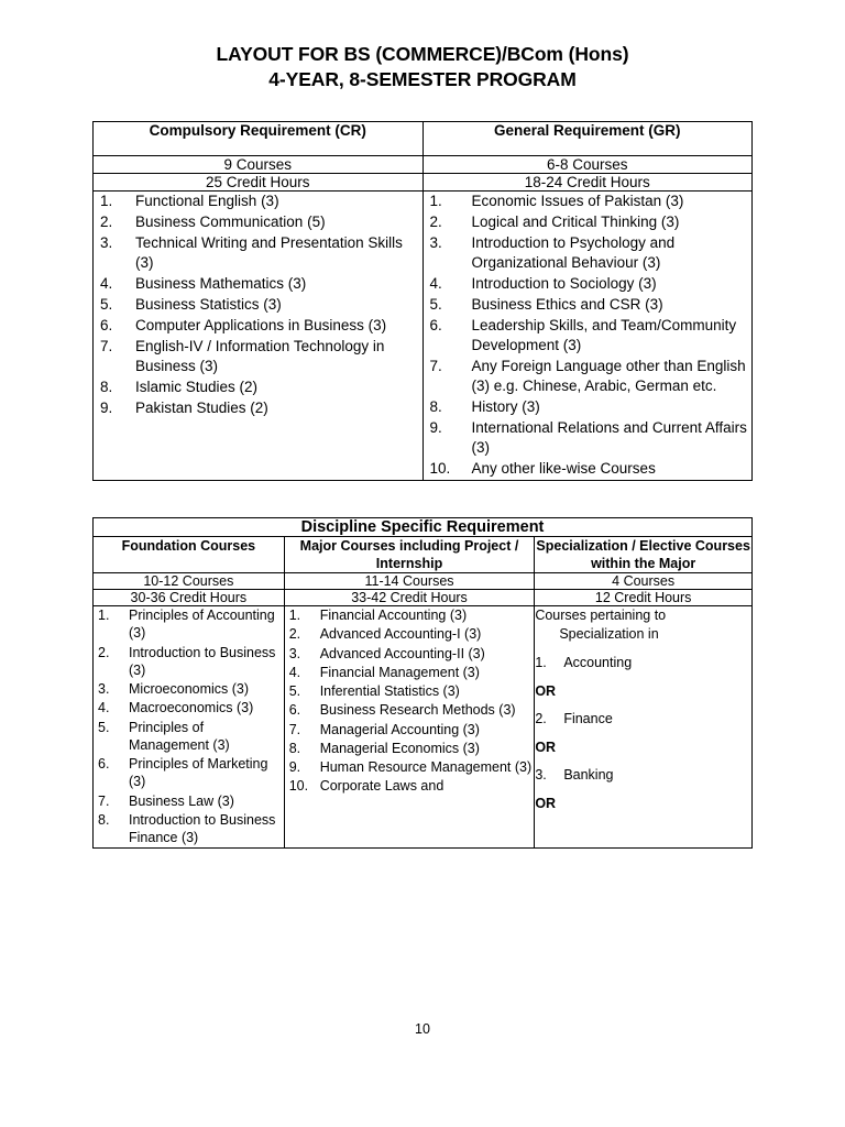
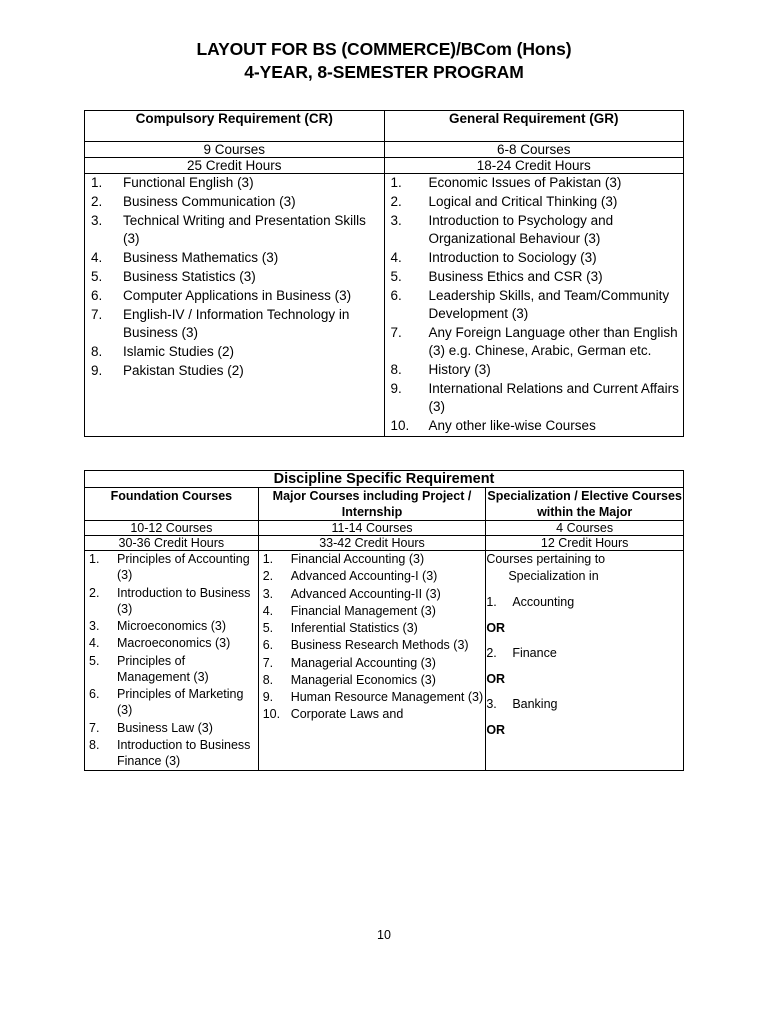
  LAYOUT FOR BS (COMMERCE)/BCom (Hons)
  4-YEAR, 8-SEMESTER PROGRAM
  Compulsory Requirement (CR)	General Requirement (GR)
  9 Courses	6-8 Courses
  25 Credit Hours	18-24 Credit Hours
- 1. Functional English (3)2. Business Communication (5)3. Technical Writing and Presentation Skills (3)4. Business Mathematics (3)5. Business Statistics (3)6. Computer Applications in Business (3)7. English-IV / Information Technology in Business (3)8. Islamic Studies (2)9. Pakistan Studies (2)	1. Economic Issues of Pakistan (3)2. Logical and Critical Thinking (3)3. Introduction to Psychology and Organizational Behaviour (3)4. Introduction to Sociology (3)5. Business Ethics and CSR (3)6. Leadership Skills, and Team/Community Development (3)7. Any Foreign Language other than English (3) e.g. Chinese, Arabic, German etc.8. History (3)9. International Relations and Current Affairs (3)10. Any other like-wise Courses
+ 1. Functional English (3)2. Business Communication (3)3. Technical Writing and Presentation Skills (3)4. Business Mathematics (3)5. Business Statistics (3)6. Computer Applications in Business (3)7. English-IV / Information Technology in Business (3)8. Islamic Studies (2)9. Pakistan Studies (2)	1. Economic Issues of Pakistan (3)2. Logical and Critical Thinking (3)3. Introduction to Psychology and Organizational Behaviour (3)4. Introduction to Sociology (3)5. Business Ethics and CSR (3)6. Leadership Skills, and Team/Community Development (3)7. Any Foreign Language other than English (3) e.g. Chinese, Arabic, German etc.8. History (3)9. International Relations and Current Affairs (3)10. Any other like-wise Courses
  Discipline Specific Requirement
  Foundation Courses	Major Courses including Project / Internship	Specialization / Elective Courses within the Major
  10-12 Courses	11-14 Courses	4 Courses
  30-36 Credit Hours	33-42 Credit Hours	12 Credit Hours
  1. Principles of Accounting (3)2. Introduction to Business (3)3. Microeconomics (3)4. Macroeconomics (3)5. Principles of Management (3)6. Principles of Marketing (3)7. Business Law (3)8. Introduction to Business Finance (3)	1. Financial Accounting (3)2. Advanced Accounting-I (3)3. Advanced Accounting-II (3)4. Financial Management (3)5. Inferential Statistics (3)6. Business Research Methods (3)7. Managerial Accounting (3)8. Managerial Economics (3)9. Human Resource Management (3)10. Corporate Laws and	Courses pertaining to Specialization in 1. AccountingOR2. FinanceOR3. BankingOR
  10
